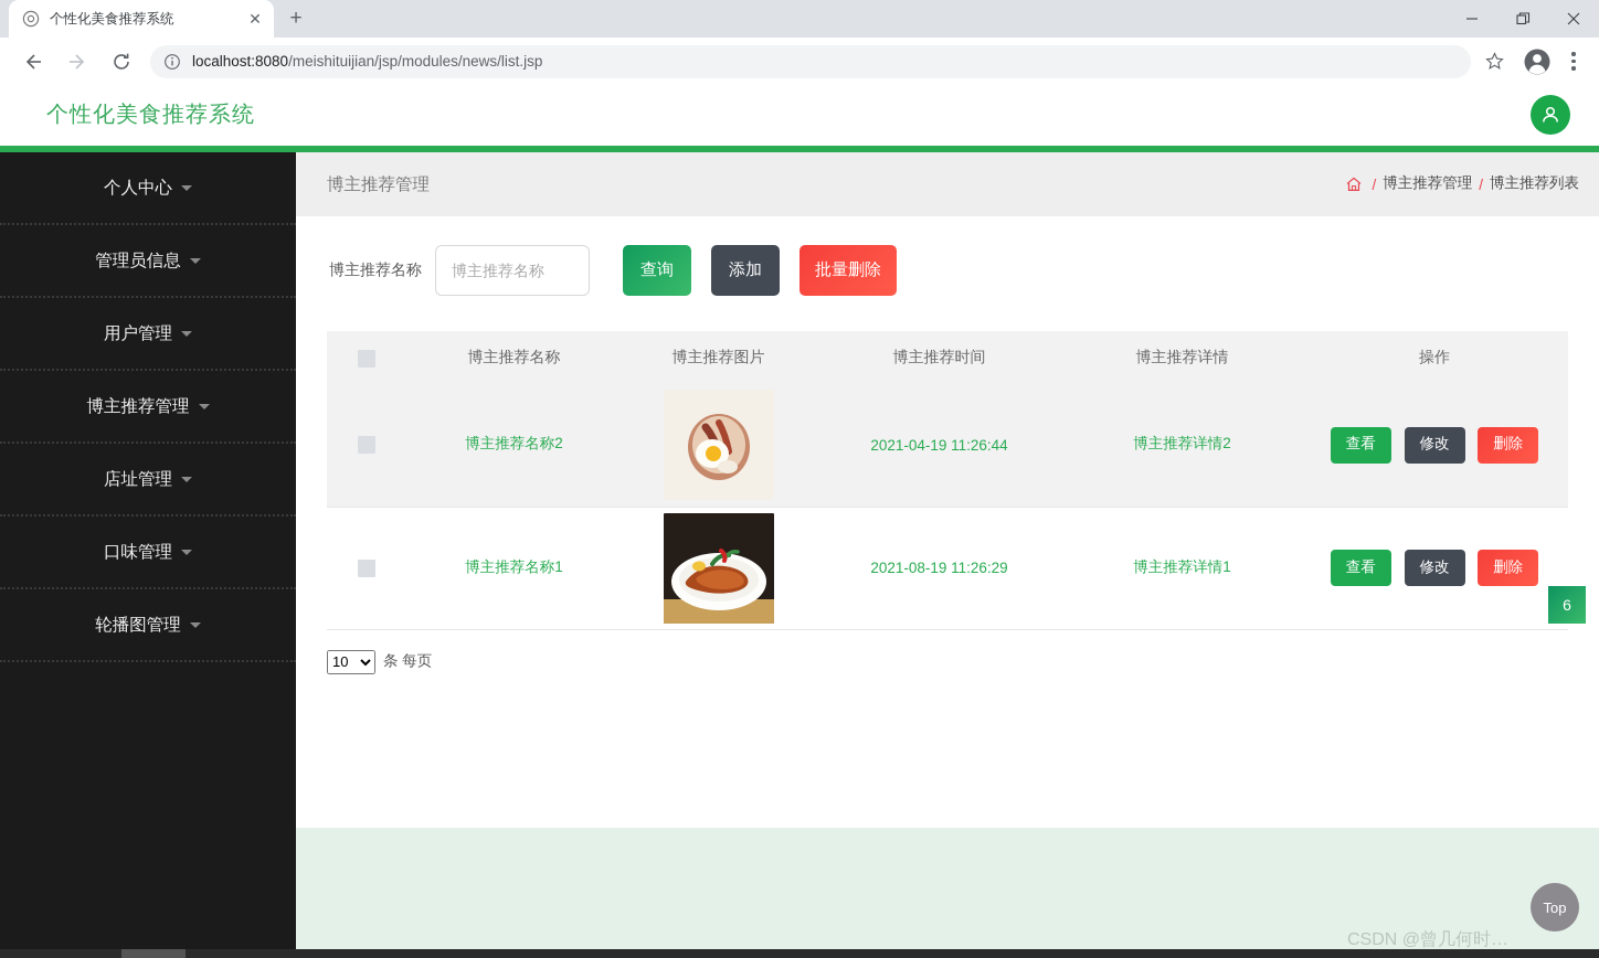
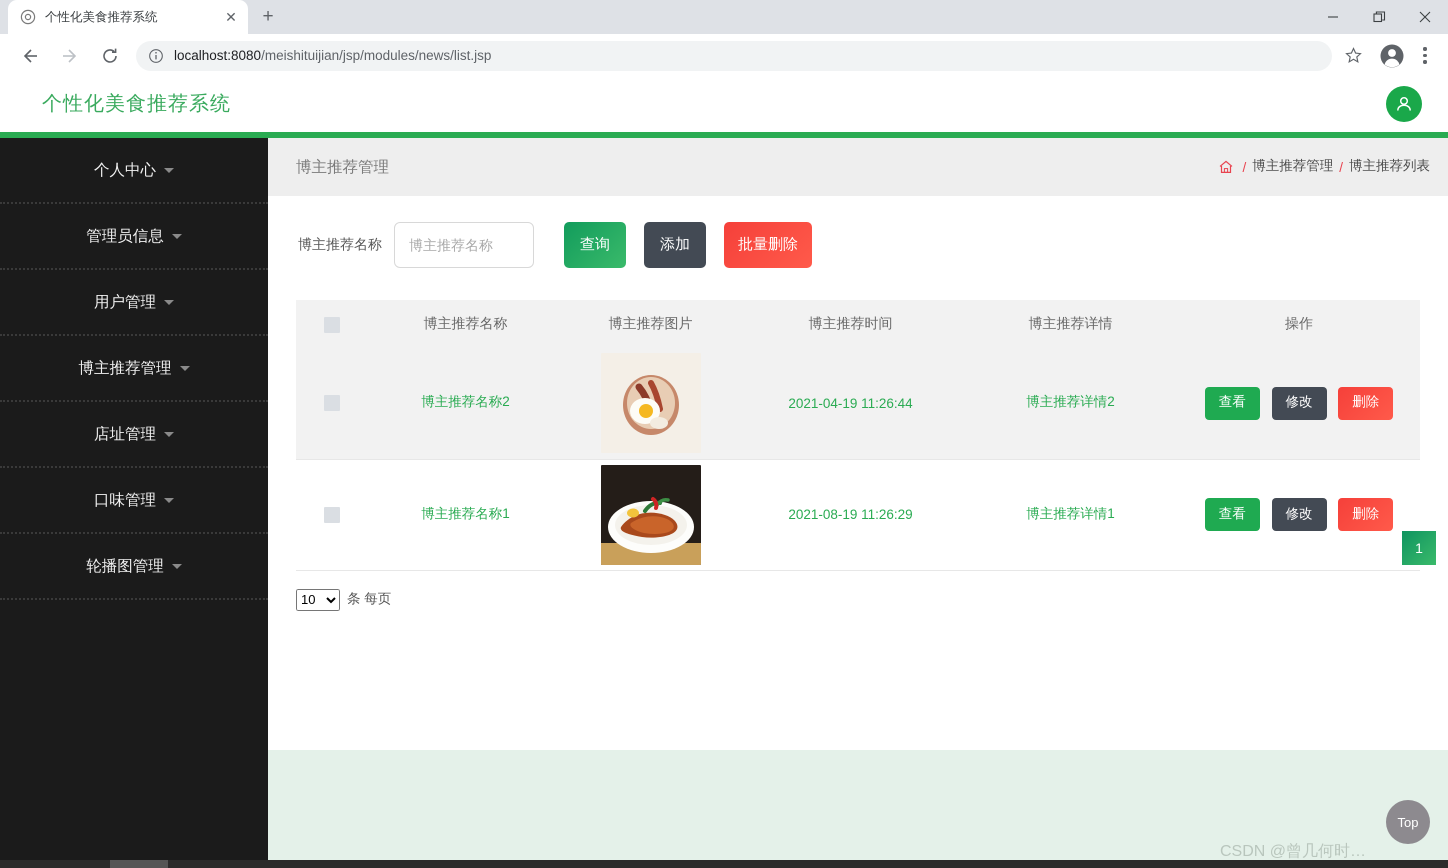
  个性化美食推荐系统
  ✕
  +
  localhost:8080/meishituijian/jsp/modules/news/list.jsp
  个性化美食推荐系统
  个人中心
  管理员信息
  用户管理
  博主推荐管理
  店址管理
  口味管理
  轮播图管理
  博主推荐管理
  /
  博主推荐管理
  /
  博主推荐列表
  博主推荐名称
  博主推荐名称
  查询
  添加
  批量删除
  	博主推荐名称	博主推荐图片	博主推荐时间	博主推荐详情	操作
  	博主推荐名称2		2021-04-19 11:26:44	博主推荐详情2	查看 修改 删除
  	博主推荐名称1		2021-08-19 11:26:29	博主推荐详情1	查看 修改 删除
  10
  条 每页
- 6
+ 1
  Top
  CSDN @曾几何时…
